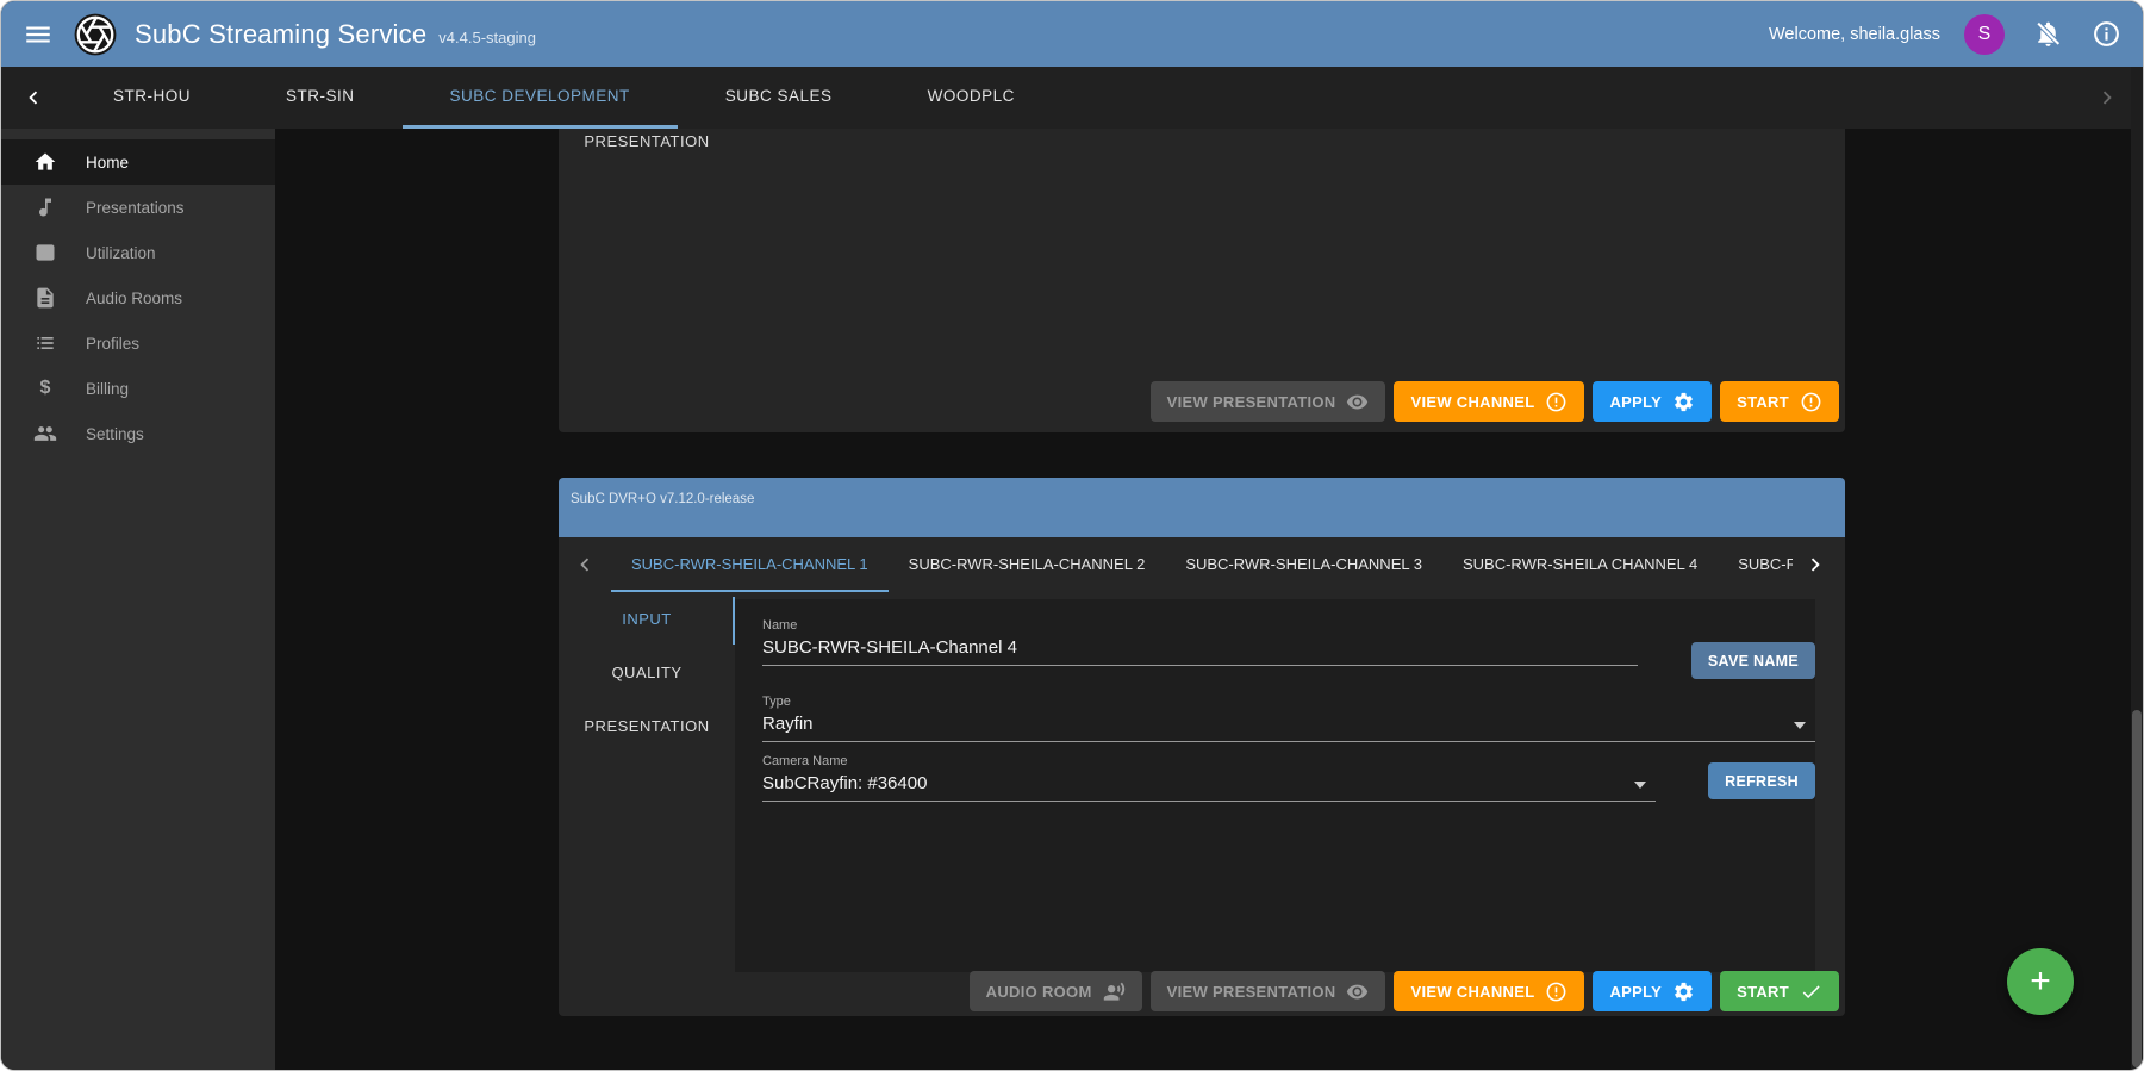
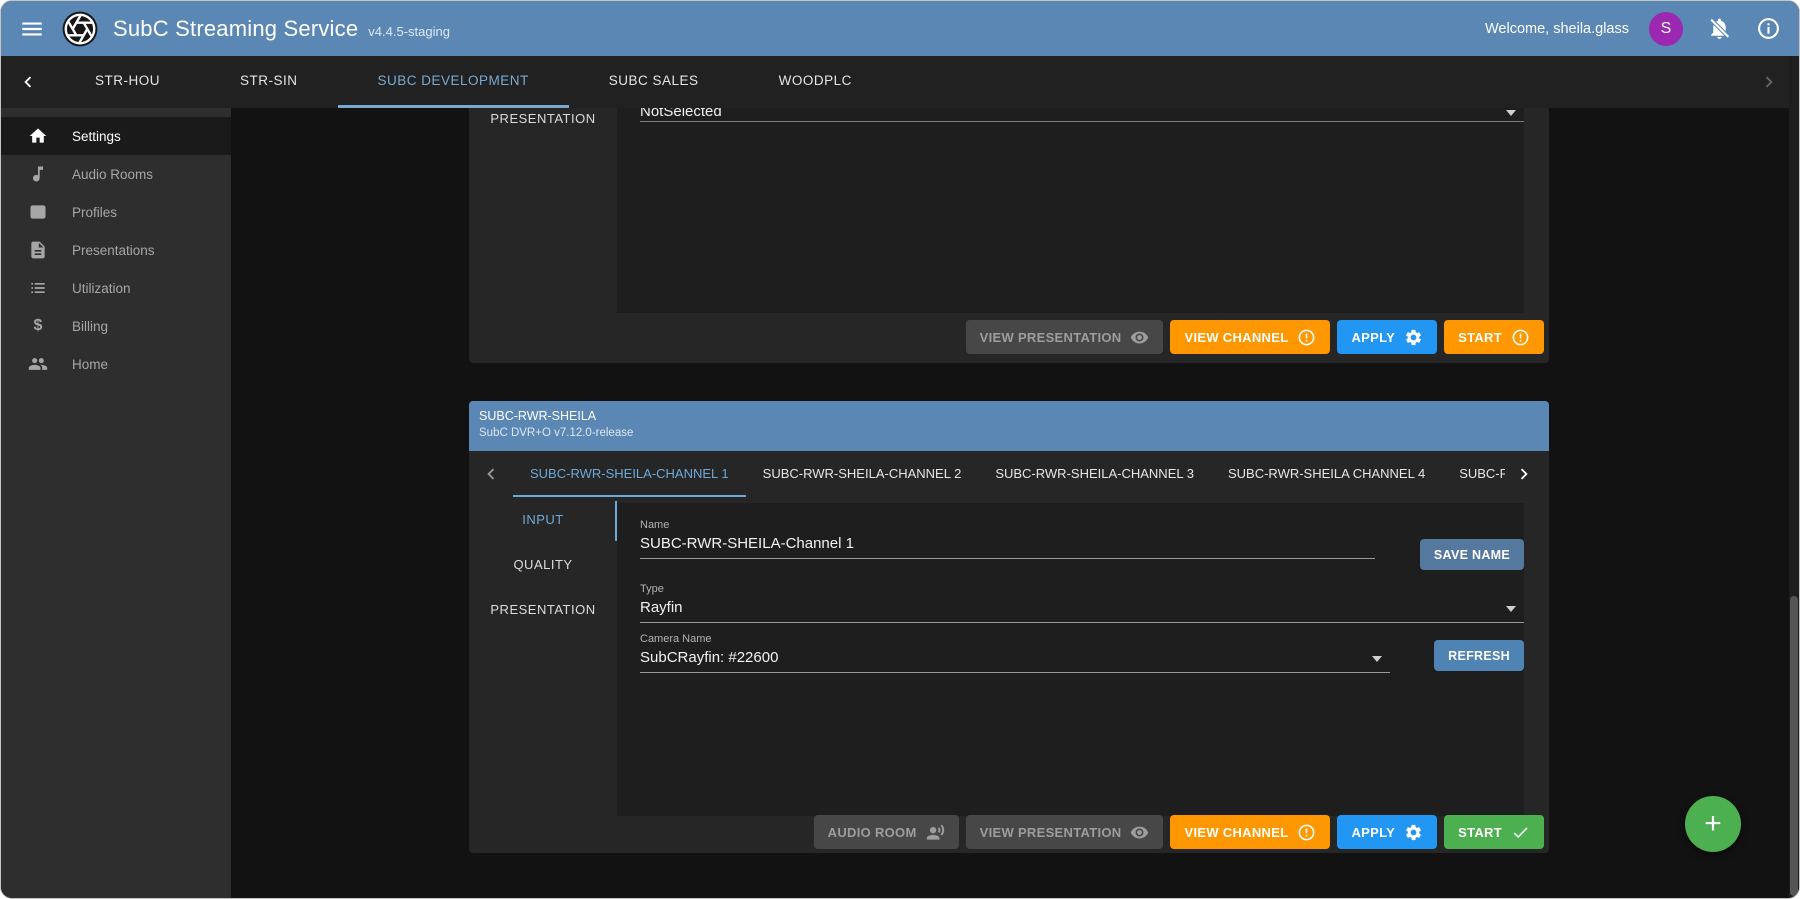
  SubC Streaming Service
  v4.4.5-staging
  Welcome, sheila.glass
  S
  STR-HOU
  STR-SIN
  SUBC DEVELOPMENT
  SUBC SALES
  WOODPLC
- Home
+ Settings
- Presentations
+ Audio Rooms
- Utilization
+ Profiles
- Audio Rooms
+ Presentations
- Profiles
+ Utilization
  $
  Billing
- Settings
+ Home
  PRESENTATION
+ NotSelected
  VIEW PRESENTATION
  VIEW CHANNEL
  APPLY
  START
+ SUBC-RWR-SHEILA
  SubC DVR+O v7.12.0-release
  SUBC-RWR-SHEILA-CHANNEL 1
  SUBC-RWR-SHEILA-CHANNEL 2
  SUBC-RWR-SHEILA-CHANNEL 3
  SUBC-RWR-SHEILA CHANNEL 4
  INPUT
  QUALITY
  PRESENTATION
  Name
- SUBC-RWR-SHEILA-Channel 4
+ SUBC-RWR-SHEILA-Channel 1
  SAVE NAME
  Type
  Rayfin
  Camera Name
- SubCRayfin: #36400
+ SubCRayfin: #22600
  REFRESH
  AUDIO ROOM
  VIEW PRESENTATION
  VIEW CHANNEL
  APPLY
  START
  +
